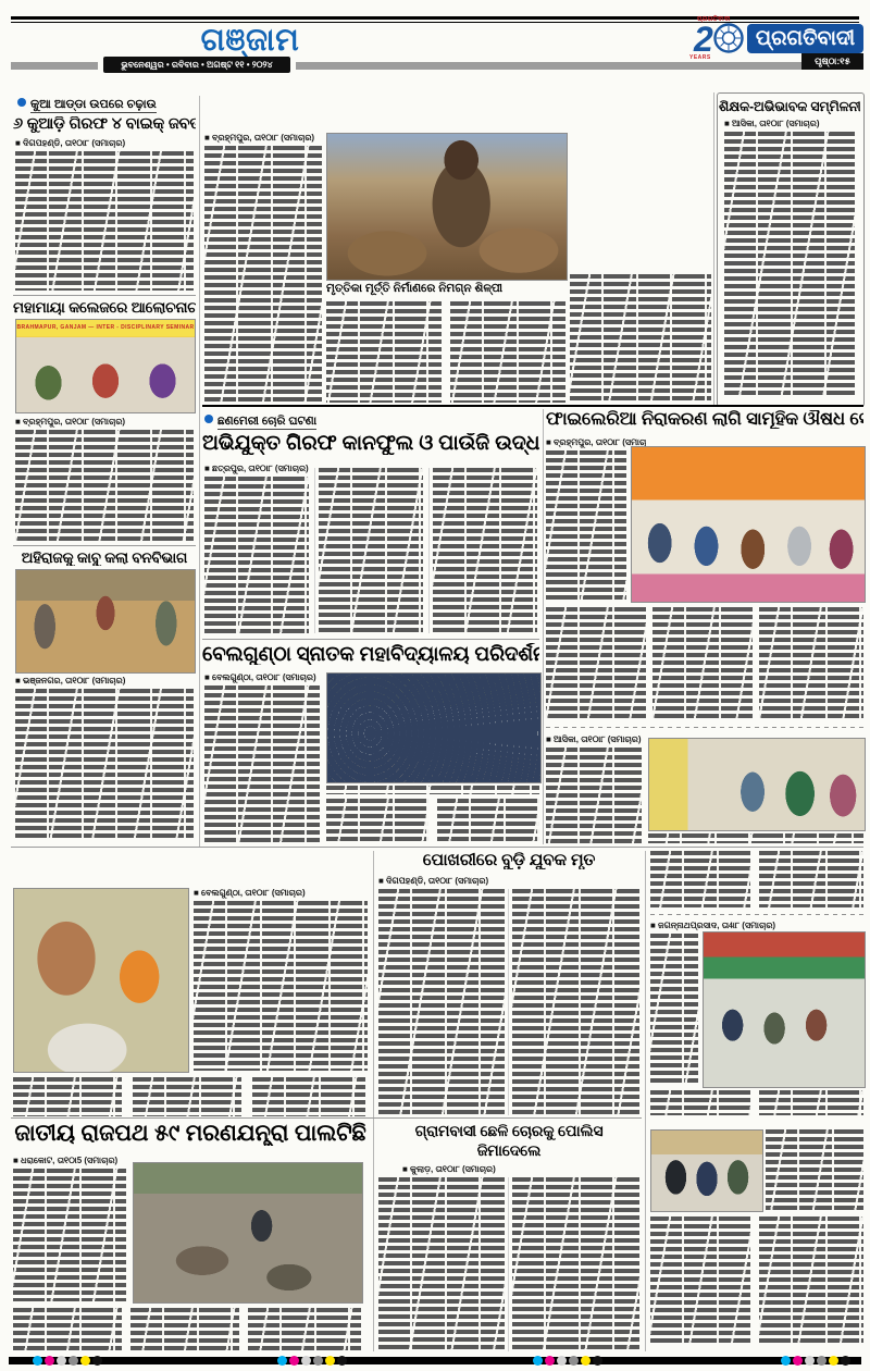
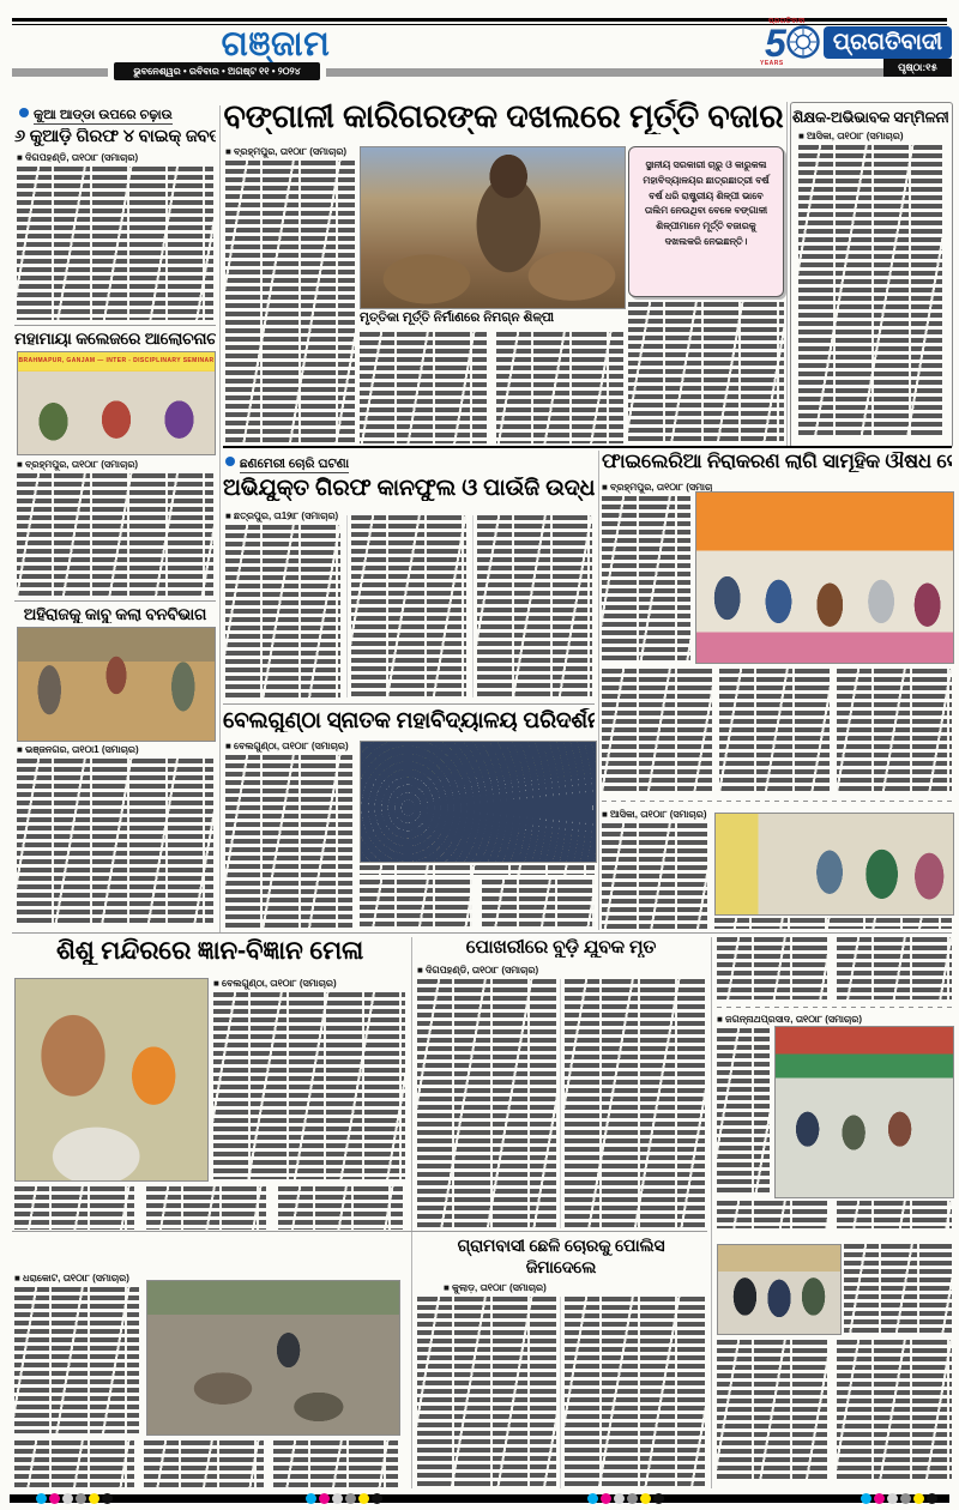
  ଗଞ୍ଜାମ
  ଭୁବନେଶ୍ୱର • ରବିବାର • ଅଗଷ୍ଟ ୧୧ • ୨୦୨୪
- 2
+ 5
  ପ୍ରଗତିବାଦୀ
  ପୃଷ୍ଠା:୧୫
  କୁଆ ଆଡ୍ଡା ଉପରେ ଚଢ଼ାଉ
  ୬ କୁଆଡ଼ି ଗିରଫ ୪ ବାଇକ୍ ଜବତ
  ■ ଦିଗପହଣ୍ଡି, ତା୧୦ା୮ (ସମାଚାର)
  ମହାମାୟା କଲେଜରେ ଆଲୋଚନାଚ
  ■ ବ୍ରହ୍ମପୁର, ତା୧୦ା୮ (ସମାଚାର)
  ଅହିରାଜକୁ କାବୁ କଲା ବନବିଭାଗ
- ■ ଭଞ୍ଜନଗର, ତା୧୦ା୮ (ସମାଚାର)
+ ■ ଭଞ୍ଜନଗର, ତା୧୦ା1 (ସମାଚାର)
+ ବଙ୍ଗାଳୀ କାରିଗରଙ୍କ ଦଖଲରେ ମୂର୍ତ୍ତି ବଜାର
  ■ ବ୍ରହ୍ମପୁର, ତା୧୦ା୮ (ସମାଚାର)
  ମୃତ୍ତିକା ମୂର୍ତ୍ତି ନିର୍ମାଣରେ ନିମଗ୍ନ ଶିଳ୍ପୀ
+ ସ୍ଥାନୀୟ ସରକାରୀ ଚାରୁ ଓ କାରୁକଳା ମହାବିଦ୍ୟାଳୟର ଛାତ୍ରଛାତ୍ରୀ ବର୍ଷ ବର୍ଷ ଧରି ରାଷ୍ଟ୍ରୀୟ ଶିଳ୍ପୀ ଭାବେ ତାଲିମ ନେଉଥିବା ବେଳେ ବଙ୍ଗାଳୀ ଶିଳ୍ପୀମାନେ ମୂର୍ତ୍ତି ବଜାରକୁ ଦଖଲକରି ନେଇଛନ୍ତି।
  ଶିକ୍ଷକ-ଅଭିଭାବକ ସମ୍ମିଳନୀ
  ■ ଆସିକା, ତା୧୦ା୮ (ସମାଚାର)
  ଛଣମେରୀ ଚୋରି ଘଟଣା
  ଅଭିଯୁକ୍ତ ଗିରଫ କାନଫୁଲ ଓ ପାଉଁଜି ଉଦ୍ଧା
- ■ ଛତ୍ରପୁର, ତା୧୦ା୮ (ସମାଚାର)
+ ■ ଛତ୍ରପୁର, ତା19ା୮ (ସମାଚାର)
  ଫାଇଲେରିଆ ନିରାକରଣ ଲାଗି ସାମୂହିକ ଔଷଧ ସେ
  ■ ବ୍ରହ୍ମପୁର, ତା୧୦ା୮ (ସମାଚା
  ■ ଆସିକା, ତା୧୦ା୮ (ସମାଚାର)
  ବେଲଗୁଣ୍ଠା ସ୍ନାତକ ମହାବିଦ୍ୟାଳୟ ପରିଦର୍ଶ
  ■ ବେଲଗୁଣ୍ଠା, ତା୧୦ା୮ (ସମାଚାର)
+ ଶିଶୁ ମନ୍ଦିରରେ ଜ୍ଞାନ-ବିଜ୍ଞାନ ମେଳା
  ■ ବେଲଗୁଣ୍ଠା, ତା୧୦ା୮ (ସମାଚାର)
  ପୋଖରୀରେ ବୁଡ଼ି ଯୁବକ ମୃତ
  ■ ଦିଗପହଣ୍ଡି, ତା୧୦ା୮ (ସମାଚାର)
- ■ ଜଗନ୍ନାଥପ୍ରସାଦ, ତା4ା୮ (ସମାଚାର)
+ ■ ଜଗନ୍ନାଥପ୍ରସାଦ, ତା୧୦ା୮ (ସମାଚାର)
- ଜାତୀୟ ରାଜପଥ ୫୯ ମରଣଯନ୍ତ୍ରା ପାଲଟିଛି
- ■ ଧରାକୋଟ, ତା୧୦ା5 (ସମାଚାର)
+ ■ ଧରାକୋଟ, ତା୧୦ା୮ (ସମାଚାର)
  ଗ୍ରାମବାସୀ ଛେଳି ଚୋରକୁ ପୋଲିସ ଜିମାଦେଲେ
  ■ କୁଲାଡ଼, ତା୧୦ା୮ (ସମାଚାର)
